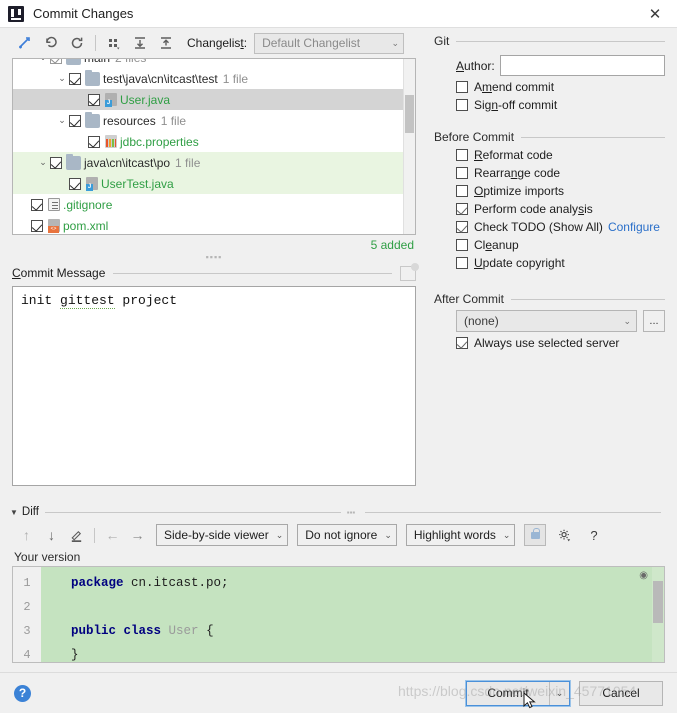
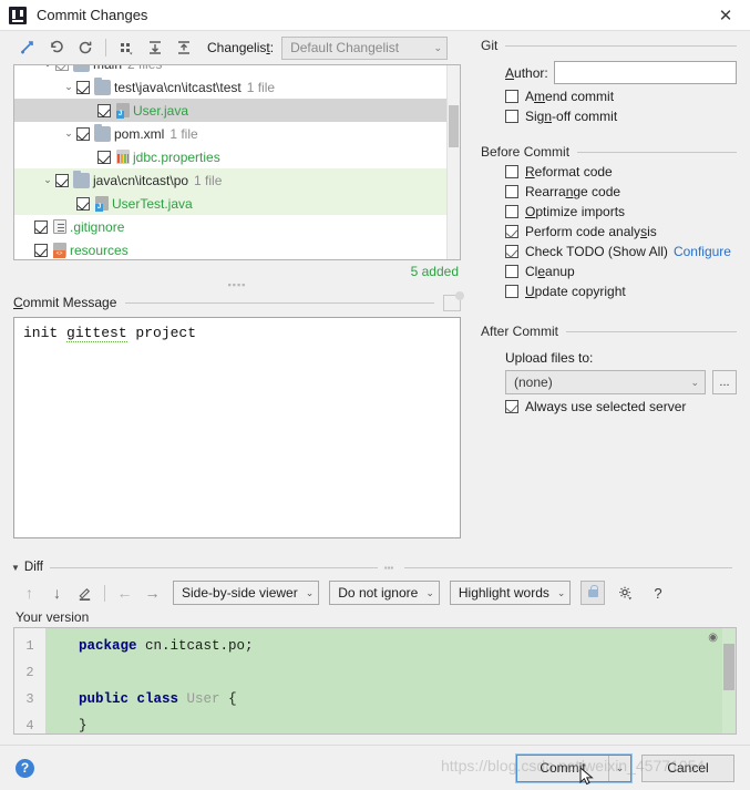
  Commit Changes
  ✕
  Changelist:
  Default Changelist
  ⌄
  ⌄
  test\java\cn\itcast\test
  1 file
  User.java
  ⌄
- resources
+ pom.xml
  1 file
  jdbc.properties
  ⌄
  java\cn\itcast\po
  1 file
  UserTest.java
  .gitignore
- pom.xml
+ resources
  5 added
  ▪▪▪▪
  Commit Message
  init gittest project
  Git
  Author:
  Amend commit
  Sign-off commit
  Before Commit
  Reformat code
  Rearrange code
  Optimize imports
  Perform code analysis
  Check TODO (Show All)
  Configure
  Cleanup
  Update copyright
  After Commit
+ Upload files to:
  (none)
  ⌄
  ...
  Always use selected server
  ▼
  Diff
  ▪▪▪
  ↑
  ↓
  ←
  →
  Side-by-side viewer
  ⌄
  Do not ignore
  ⌄
  Highlight words
  ⌄
  ?
  Your version
  package cn.itcast.po;
  public class User {
  }
  1
  2
  3
  4
  ◉
  ?
  Commt
  ⌄
  Cancel
  https://blog.csdn.net/weixin_45771054
